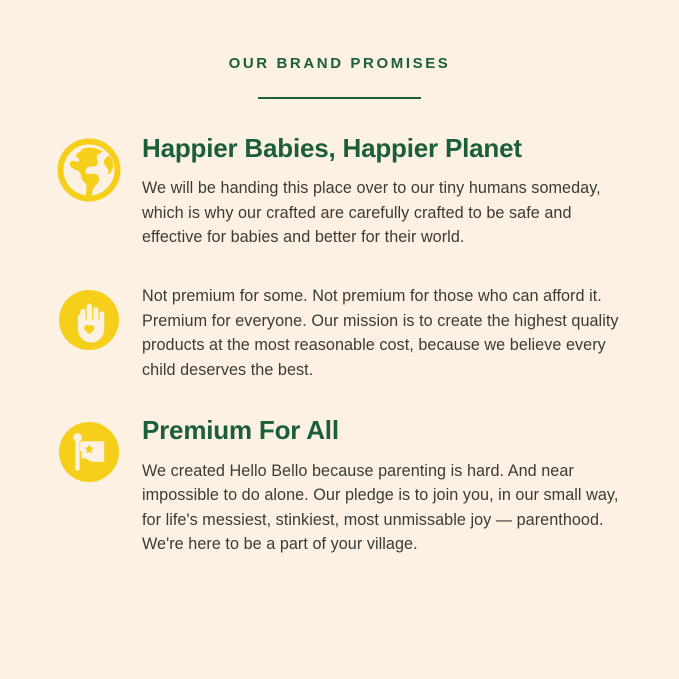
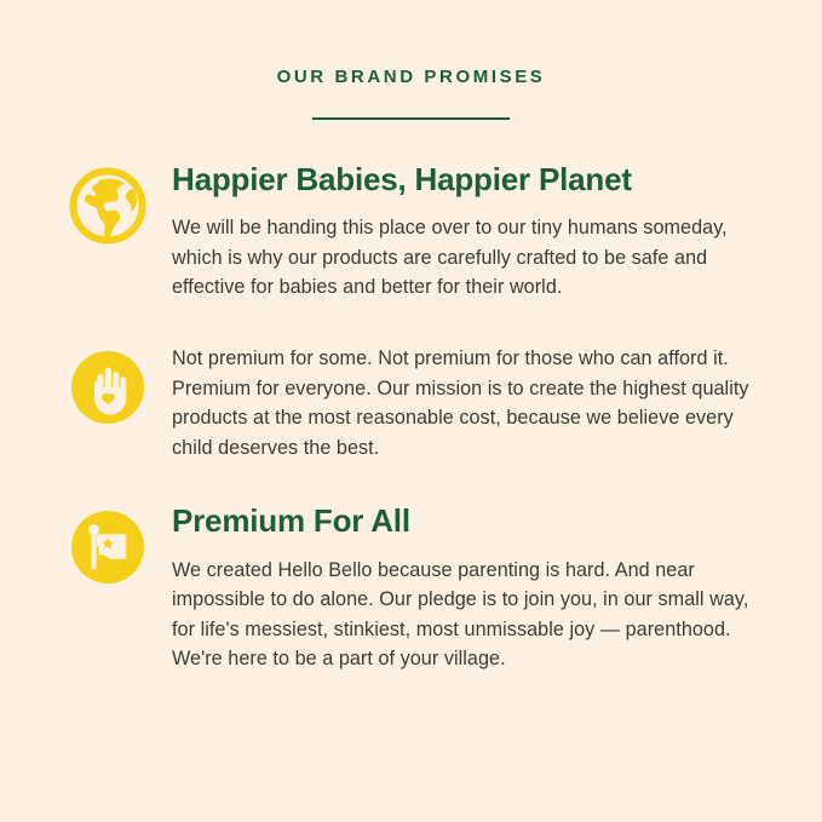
  OUR BRAND PROMISES
  Happier Babies, Happier Planet
- We will be handing this place over to our tiny humans someday, which is why our crafted are carefully crafted to be safe and effective for babies and better for their world.
+ We will be handing this place over to our tiny humans someday, which is why our products are carefully crafted to be safe and effective for babies and better for their world.
  Not premium for some. Not premium for those who can afford it. Premium for everyone. Our mission is to create the highest quality products at the most reasonable cost, because we believe every child deserves the best.
  Premium For All
  We created Hello Bello because parenting is hard. And near impossible to do alone. Our pledge is to join you, in our small way, for life's messiest, stinkiest, most unmissable joy — parenthood. We're here to be a part of your village.
